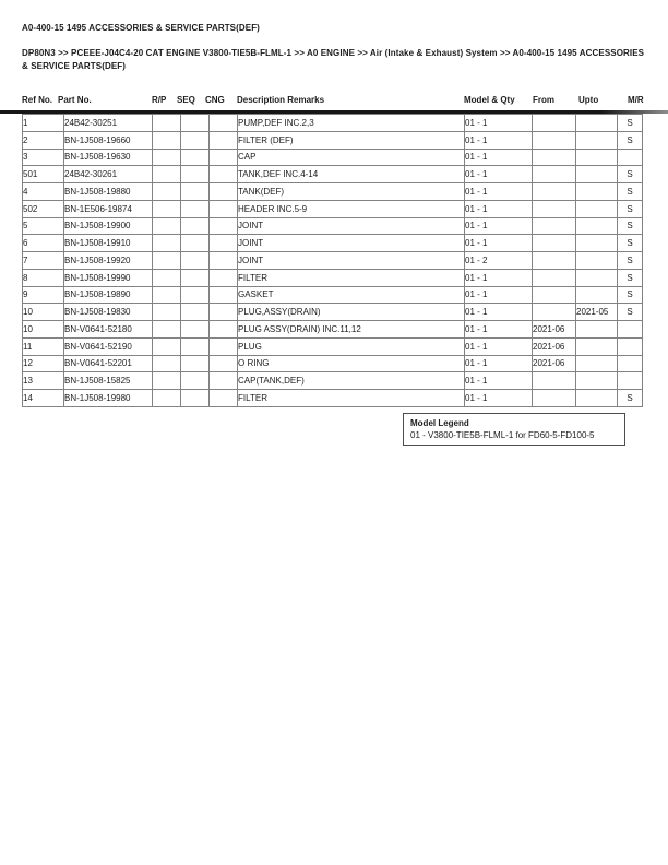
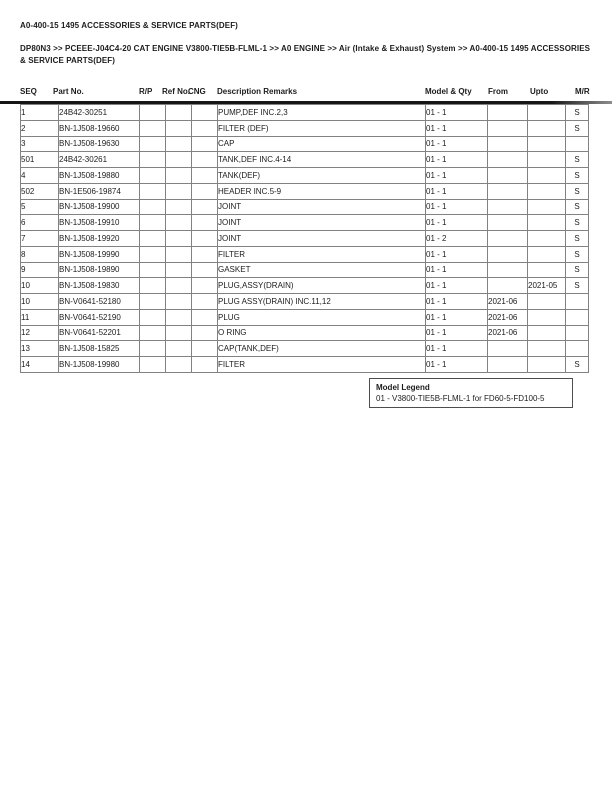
  A0-400-15 1495 ACCESSORIES & SERVICE PARTS(DEF)
  DP80N3 >> PCEEE-J04C4-20 CAT ENGINE V3800-TIE5B-FLML-1 >> A0 ENGINE >> Air (Intake & Exhaust) System >> A0-400-15 1495 ACCESSORIES & SERVICE PARTS(DEF)
- Ref No.
+ SEQ
  Part No.
  R/P
- SEQ
+ Ref No.
  CNG
  Description Remarks
  Model & Qty
  From
  Upto
  M/R
  1	24B42-30251				PUMP,DEF INC.2,3	01 - 1			S
  2	BN-1J508-19660				FILTER (DEF)	01 - 1			S
  3	BN-1J508-19630				CAP	01 - 1
  501	24B42-30261				TANK,DEF INC.4-14	01 - 1			S
  4	BN-1J508-19880				TANK(DEF)	01 - 1			S
  502	BN-1E506-19874				HEADER INC.5-9	01 - 1			S
  5	BN-1J508-19900				JOINT	01 - 1			S
  6	BN-1J508-19910				JOINT	01 - 1			S
  7	BN-1J508-19920				JOINT	01 - 2			S
  8	BN-1J508-19990				FILTER	01 - 1			S
  9	BN-1J508-19890				GASKET	01 - 1			S
  10	BN-1J508-19830				PLUG,ASSY(DRAIN)	01 - 1		2021-05	S
  10	BN-V0641-52180				PLUG ASSY(DRAIN) INC.11,12	01 - 1	2021-06
  11	BN-V0641-52190				PLUG	01 - 1	2021-06
  12	BN-V0641-52201				O RING	01 - 1	2021-06
  13	BN-1J508-15825				CAP(TANK,DEF)	01 - 1
  14	BN-1J508-19980				FILTER	01 - 1			S
  Model Legend
  01 - V3800-TIE5B-FLML-1 for FD60-5-FD100-5
